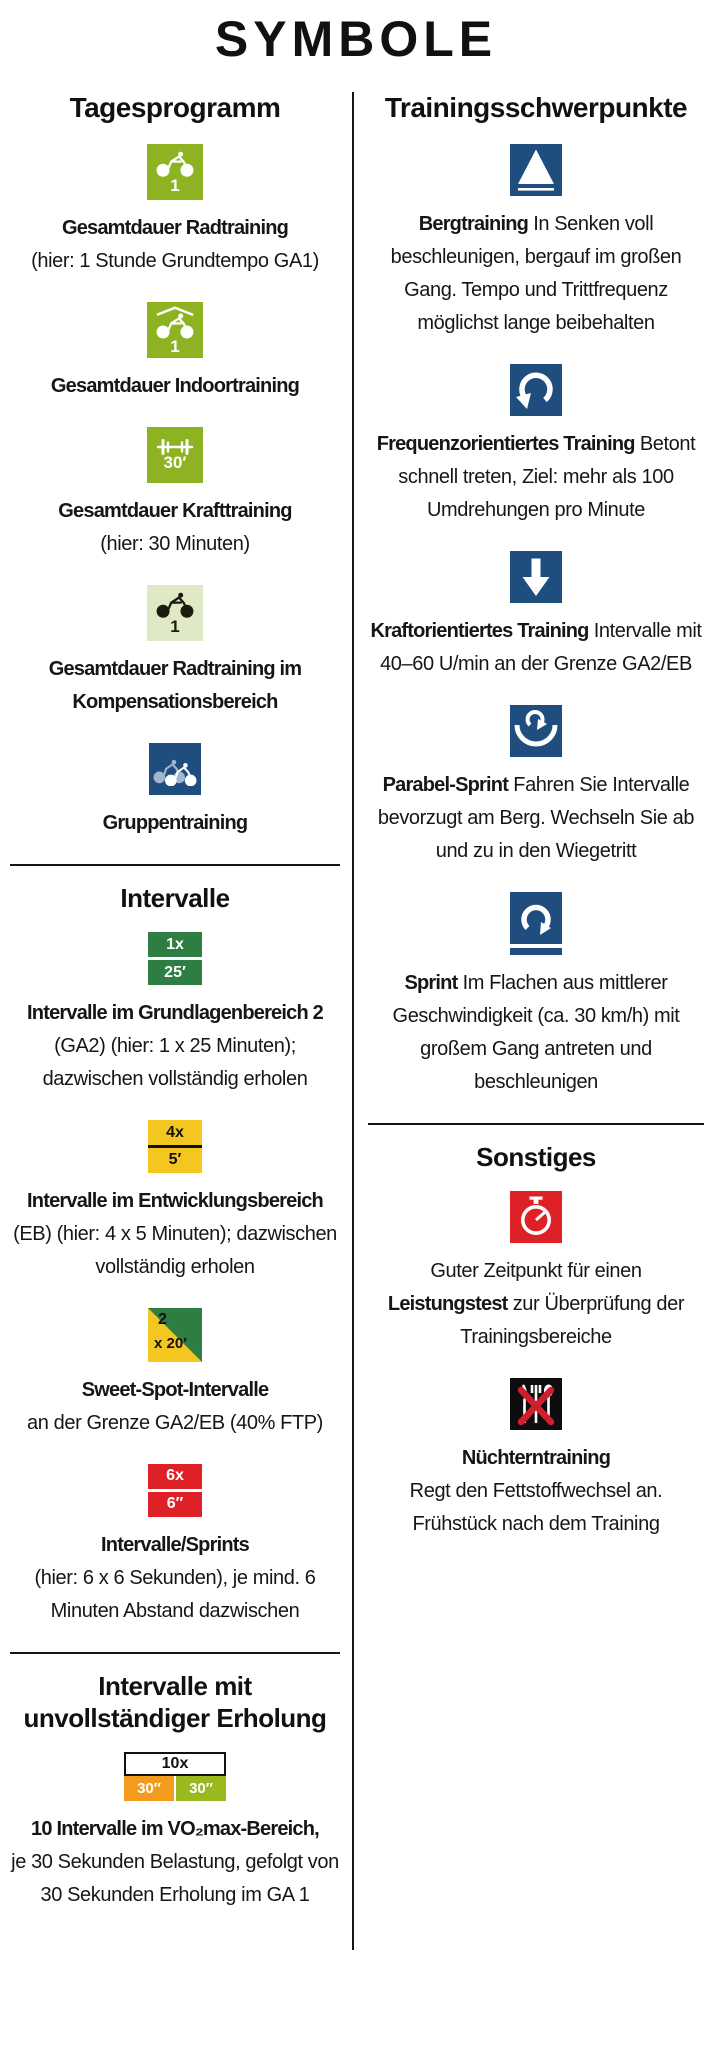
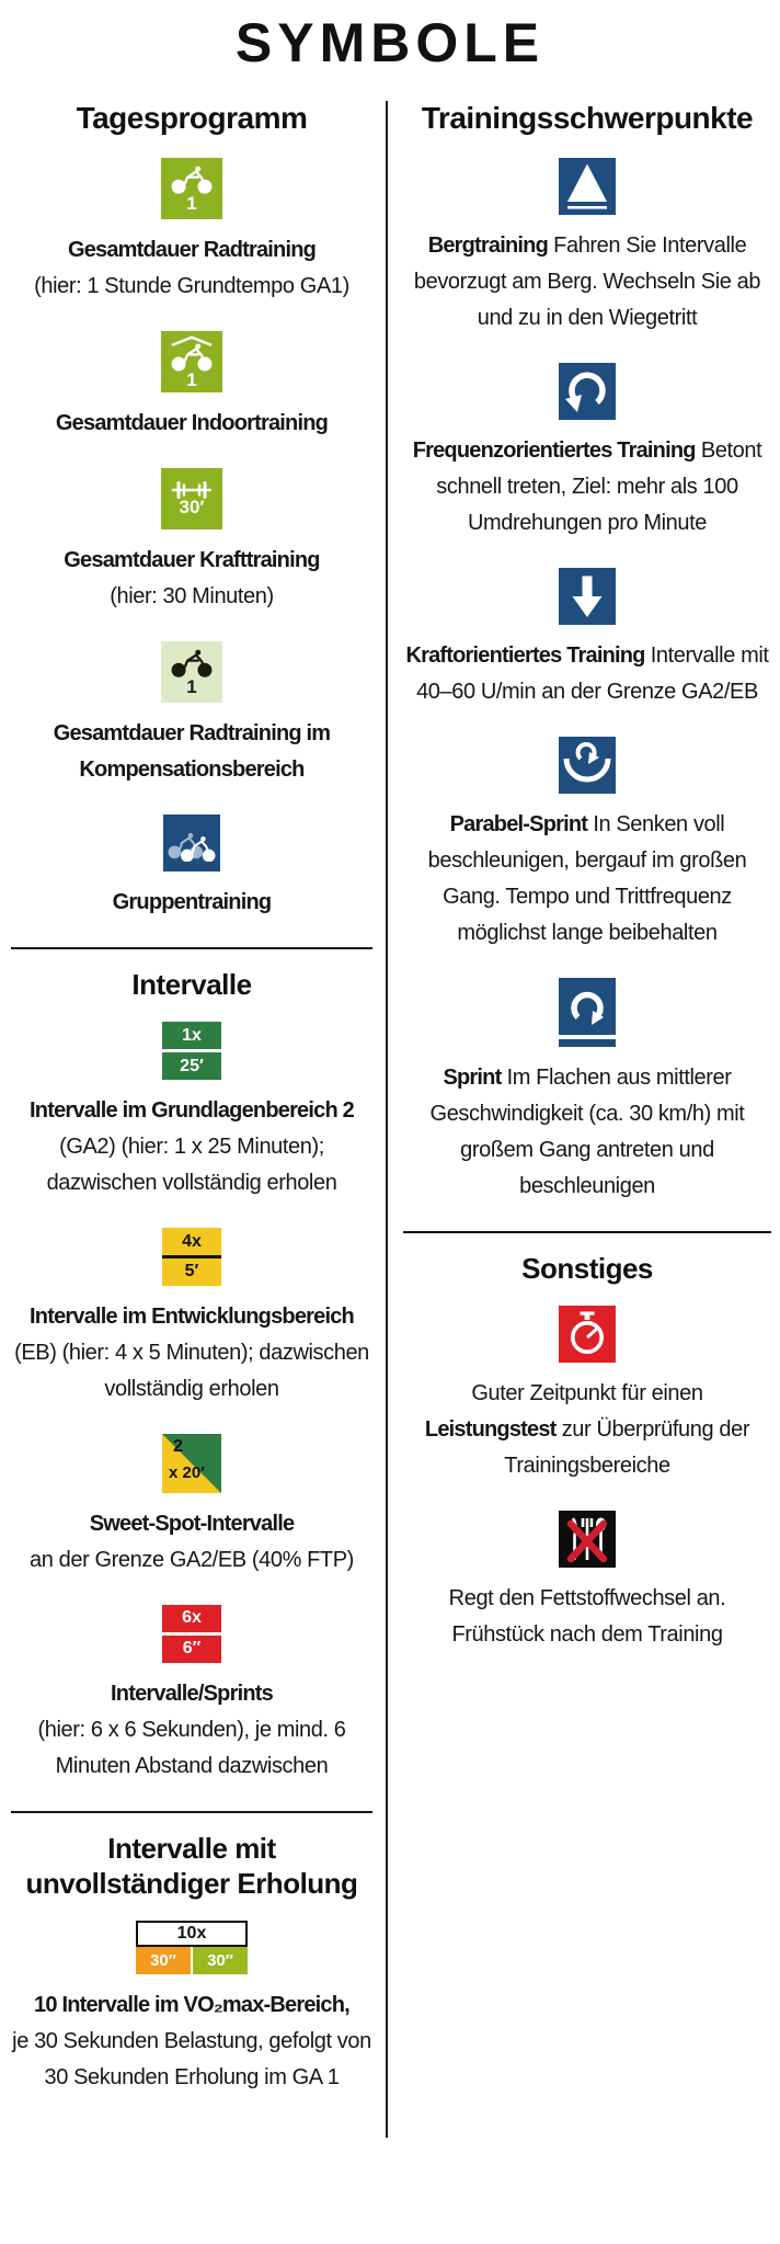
  SYMBOLE
  Tagesprogramm
  1
  Gesamtdauer Radtraining
  (hier: 1 Stunde Grundtempo GA1)
  1
  Gesamtdauer Indoortraining
  30′
  Gesamtdauer Krafttraining
  (hier: 30 Minuten)
  1
  Gesamtdauer Radtraining im Kompensationsbereich
  Gruppentraining
  Intervalle
  1x
  25′
  Intervalle im Grundlagenbereich 2
  (GA2) (hier: 1 x 25 Minuten); dazwischen vollständig erholen
  4x
  5′
  Intervalle im Entwicklungsbereich
  (EB) (hier: 4 x 5 Minuten); dazwischen vollständig erholen
  2
  x 20′
  Sweet-Spot-Intervalle
  an der Grenze GA2/EB (40% FTP)
  6x
  6″
  Intervalle/Sprints
  (hier: 6 x 6 Sekunden), je mind. 6 Minuten Abstand dazwischen
  Intervalle mit unvollständiger Erholung
  10x
  30″
  30″
  10 Intervalle im VO₂max-Bereich,
  je 30 Sekunden Belastung, gefolgt von 30 Sekunden Erholung im GA 1
  Trainingsschwerpunkte
- Bergtraining In Senken voll beschleunigen, bergauf im großen Gang. Tempo und Trittfrequenz möglichst lange beibehalten
+ Bergtraining Fahren Sie Intervalle bevorzugt am Berg. Wechseln Sie ab und zu in den Wiegetritt
  Frequenzorientiertes Training Betont schnell treten, Ziel: mehr als 100 Umdrehungen pro Minute
  Kraftorientiertes Training Intervalle mit 40–60 U/min an der Grenze GA2/EB
- Parabel-Sprint Fahren Sie Intervalle bevorzugt am Berg. Wechseln Sie ab und zu in den Wiegetritt
+ Parabel-Sprint In Senken voll beschleunigen, bergauf im großen Gang. Tempo und Trittfrequenz möglichst lange beibehalten
  Sprint Im Flachen aus mittlerer Geschwindigkeit (ca. 30 km/h) mit großem Gang antreten und beschleunigen
  Sonstiges
  Guter Zeitpunkt für einen Leistungstest zur Überprüfung der Trainingsbereiche
- Nüchterntraining
  Regt den Fettstoffwechsel an. Frühstück nach dem Training
